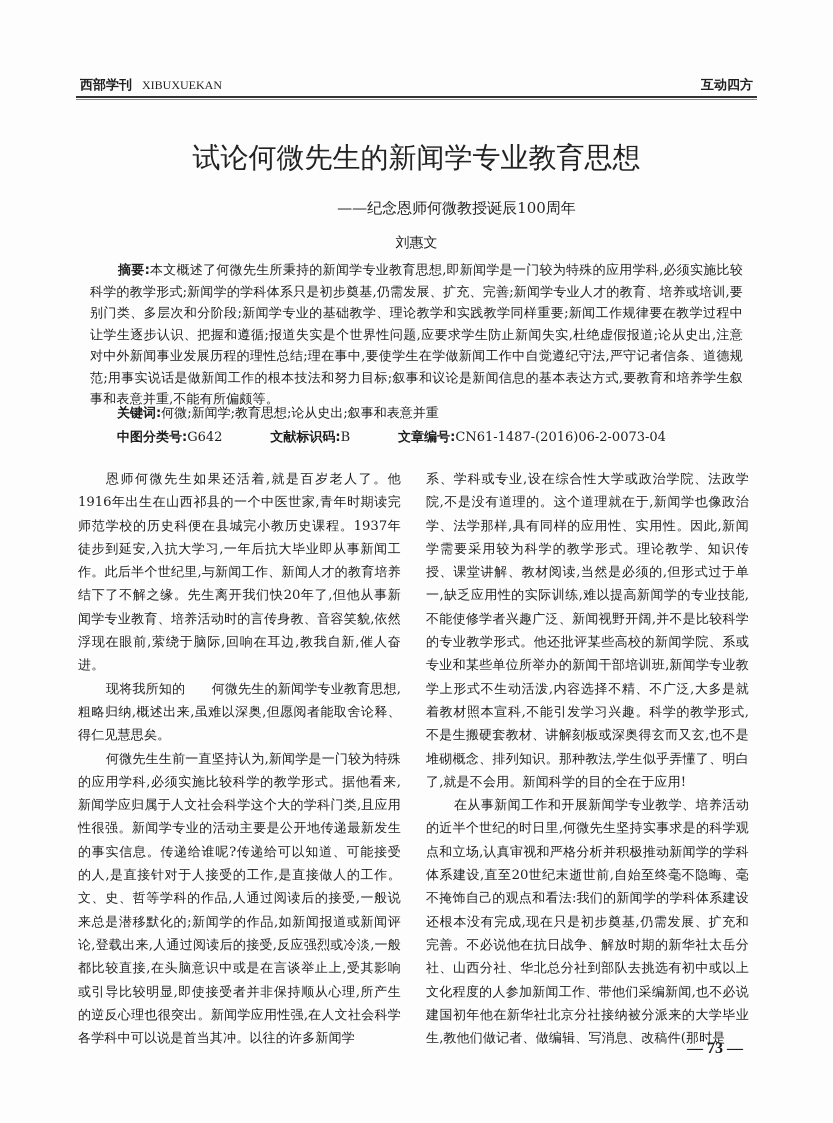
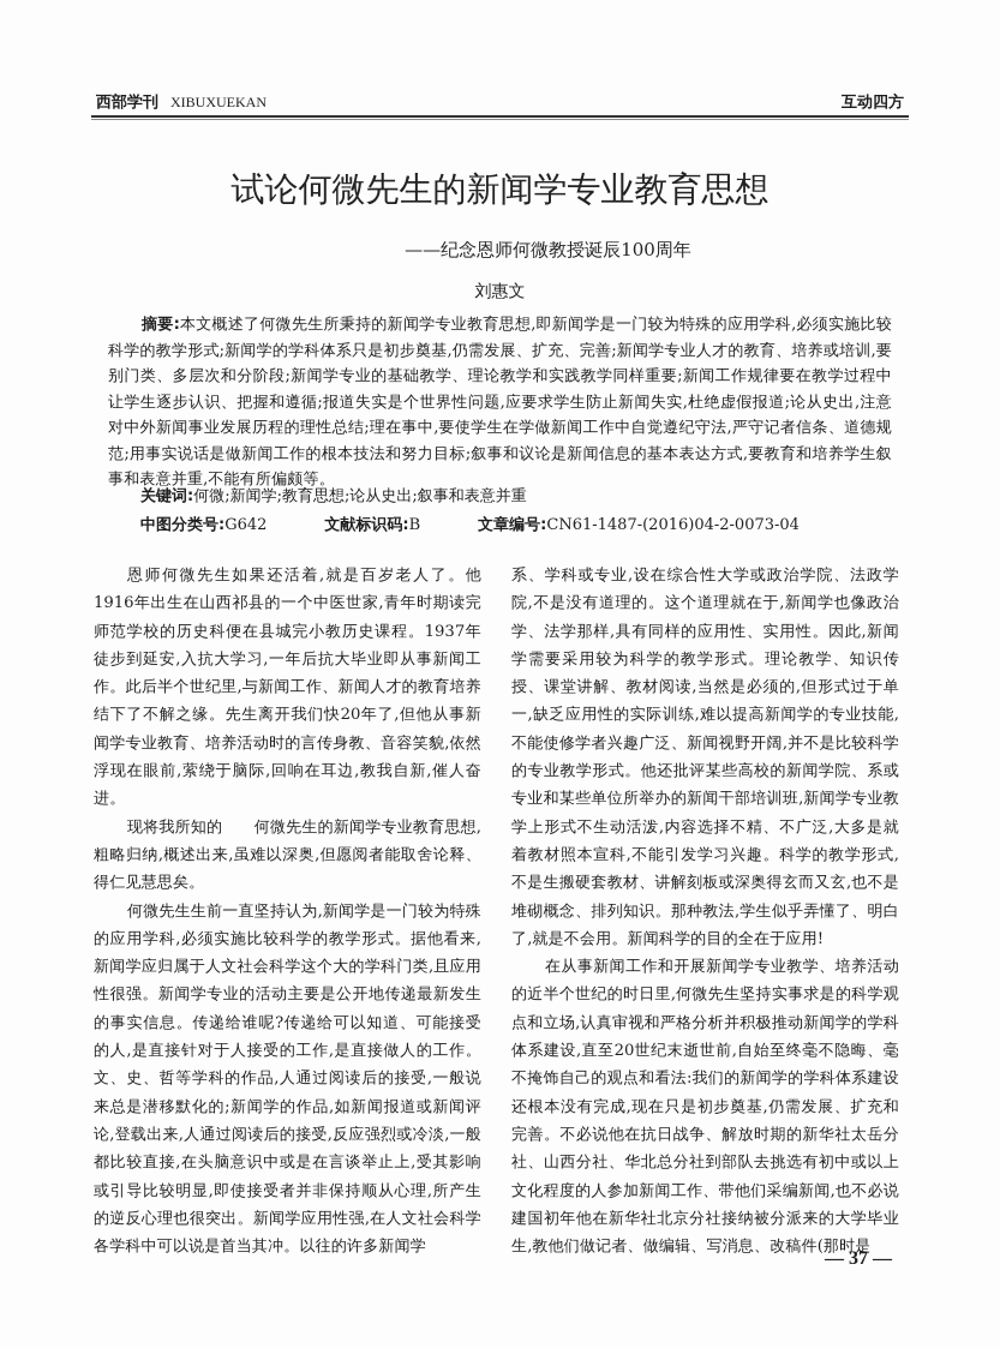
  西部学刊 XIBUXUEKAN
  互动四方
  试论何微先生的新闻学专业教育思想
  ——纪念恩师何微教授诞辰100周年
  刘惠文
  摘要:本文概述了何微先生所秉持的新闻学专业教育思想,即新闻学是一门较为特殊的应用学科,必须实施比较科学的教学形式;新闻学的学科体系只是初步奠基,仍需发展、扩充、完善;新闻学专业人才的教育、培养或培训,要别门类、多层次和分阶段;新闻学专业的基础教学、理论教学和实践教学同样重要;新闻工作规律要在教学过程中让学生逐步认识、把握和遵循;报道失实是个世界性问题,应要求学生防止新闻失实,杜绝虚假报道;论从史出,注意对中外新闻事业发展历程的理性总结;理在事中,要使学生在学做新闻工作中自觉遵纪守法,严守记者信条、道德规范;用事实说话是做新闻工作的根本技法和努力目标;叙事和议论是新闻信息的基本表达方式,要教育和培养学生叙事和表意并重,不能有所偏颇等。
  关键词:何微;新闻学;教育思想;论从史出;叙事和表意并重
  中图分类号:G642
  文献标识码:B
- 文章编号:CN61-1487-(2016)06-2-0073-04
+ 文章编号:CN61-1487-(2016)04-2-0073-04
  恩师何微先生如果还活着,就是百岁老人了。他1916年出生在山西祁县的一个中医世家,青年时期读完师范学校的历史科便在县城完小教历史课程。1937年徒步到延安,入抗大学习,一年后抗大毕业即从事新闻工作。此后半个世纪里,与新闻工作、新闻人才的教育培养结下了不解之缘。先生离开我们快20年了,但他从事新闻学专业教育、培养活动时的言传身教、音容笑貌,依然浮现在眼前,萦绕于脑际,回响在耳边,教我自新,催人奋进。
  现将我所知的 何微先生的新闻学专业教育思想,粗略归纳,概述出来,虽难以深奥,但愿阅者能取舍论释、得仁见慧思矣。
  何微先生生前一直坚持认为,新闻学是一门较为特殊的应用学科,必须实施比较科学的教学形式。据他看来,新闻学应归属于人文社会科学这个大的学科门类,且应用性很强。新闻学专业的活动主要是公开地传递最新发生的事实信息。传递给谁呢?传递给可以知道、可能接受的人,是直接针对于人接受的工作,是直接做人的工作。文、史、哲等学科的作品,人通过阅读后的接受,一般说来总是潜移默化的;新闻学的作品,如新闻报道或新闻评论,登载出来,人通过阅读后的接受,反应强烈或冷淡,一般都比较直接,在头脑意识中或是在言谈举止上,受其影响或引导比较明显,即使接受者并非保持顺从心理,所产生的逆反心理也很突出。新闻学应用性强,在人文社会科学各学科中可以说是首当其冲。以往的许多新闻学
  系、学科或专业,设在综合性大学或政治学院、法政学院,不是没有道理的。这个道理就在于,新闻学也像政治学、法学那样,具有同样的应用性、实用性。因此,新闻学需要采用较为科学的教学形式。理论教学、知识传授、课堂讲解、教材阅读,当然是必须的,但形式过于单一,缺乏应用性的实际训练,难以提高新闻学的专业技能,不能使修学者兴趣广泛、新闻视野开阔,并不是比较科学的专业教学形式。他还批评某些高校的新闻学院、系或专业和某些单位所举办的新闻干部培训班,新闻学专业教学上形式不生动活泼,内容选择不精、不广泛,大多是就着教材照本宣科,不能引发学习兴趣。科学的教学形式,不是生搬硬套教材、讲解刻板或深奥得玄而又玄,也不是堆砌概念、排列知识。那种教法,学生似乎弄懂了、明白了,就是不会用。新闻科学的目的全在于应用!
  在从事新闻工作和开展新闻学专业教学、培养活动的近半个世纪的时日里,何微先生坚持实事求是的科学观点和立场,认真审视和严格分析并积极推动新闻学的学科体系建设,直至20世纪末逝世前,自始至终毫不隐晦、毫不掩饰自己的观点和看法:我们的新闻学的学科体系建设还根本没有完成,现在只是初步奠基,仍需发展、扩充和完善。不必说他在抗日战争、解放时期的新华社太岳分社、山西分社、华北总分社到部队去挑选有初中或以上文化程度的人参加新闻工作、带他们采编新闻,也不必说建国初年他在新华社北京分社接纳被分派来的大学毕业生,教他们做记者、做编辑、写消息、改稿件(那时是
- — 73 —
+ — 37 —
